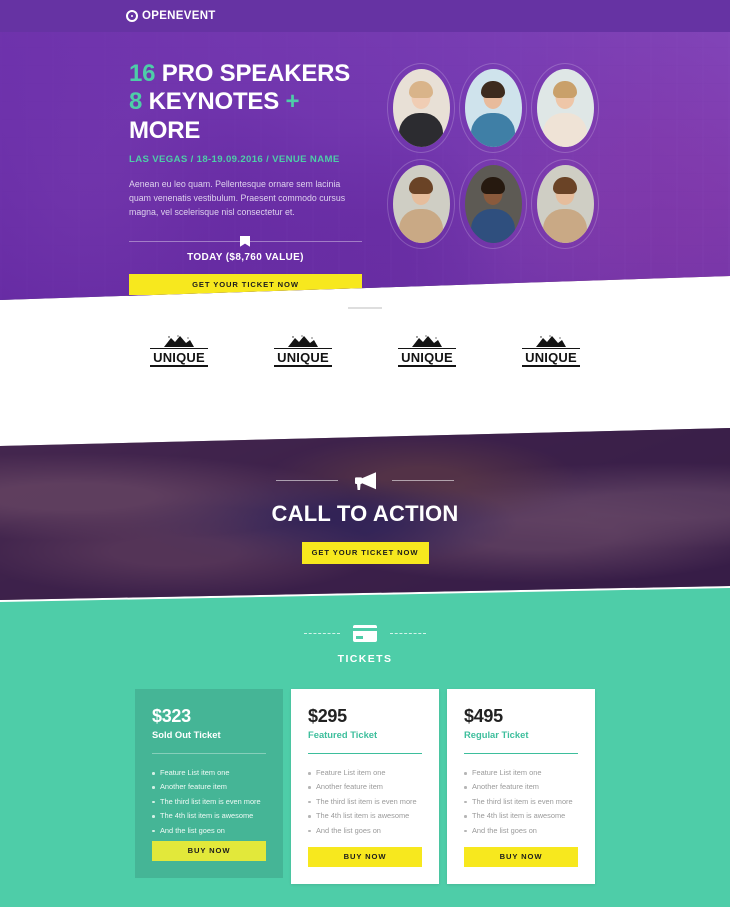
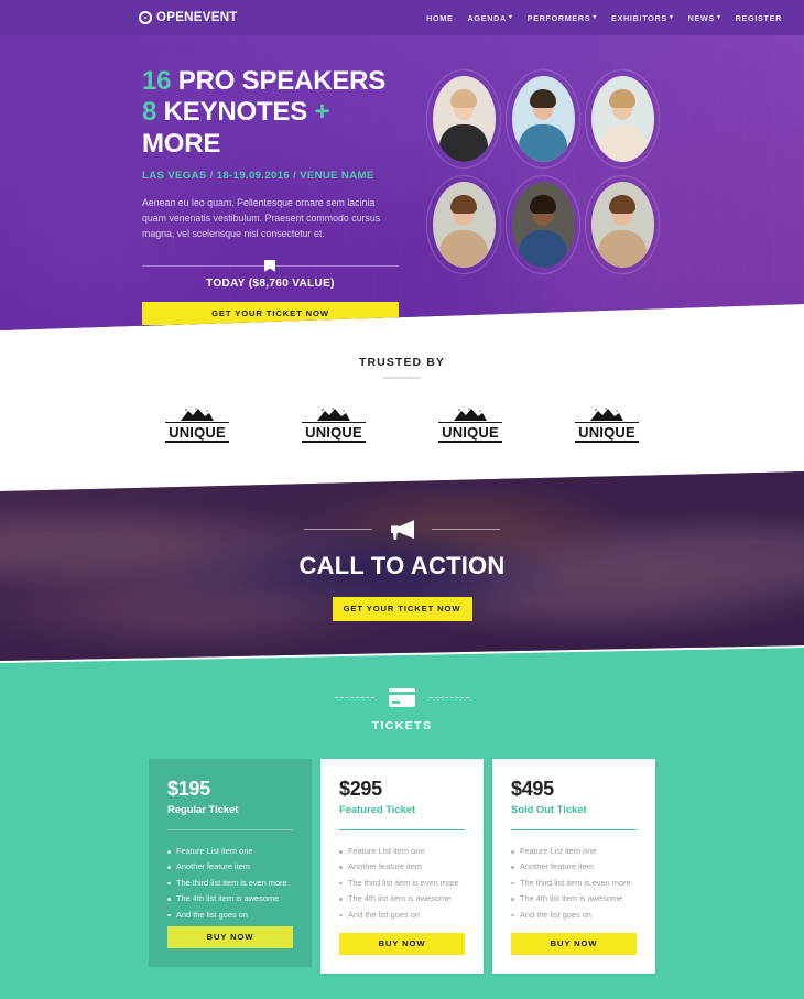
  16 PRO SPEAKERS
  8 KEYNOTES + MORE
  LAS VEGAS / 18-19.09.2016 / VENUE NAME
  Aenean eu leo quam. Pellentesque ornare sem lacinia quam venenatis vestibulum. Praesent commodo cursus magna, vel scelerisque nisl consectetur et.
  TODAY ($8,760 VALUE)
  GET YOUR TICKET NOW
  OPENEVENT
+ HOME
+ AGENDA
+ PERFORMERS
+ EXHIBITORS
+ NEWS
+ REGISTER
+ TRUSTED BY
  UNIQUE
  UNIQUE
  UNIQUE
  UNIQUE
  CALL TO ACTION
  GET YOUR TICKET NOW
  TICKETS
- $323
+ $195
- Sold Out Ticket
+ Regular Ticket
  Feature List item one
  Another feature item
  The third list item is even more
  The 4th list item is awesome
  And the list goes on
  BUY NOW
  $295
  Featured Ticket
  Feature List item one
  Another feature item
  The third list item is even more
  The 4th list item is awesome
  And the list goes on
  BUY NOW
  $495
- Regular Ticket
+ Sold Out Ticket
  Feature List item one
  Another feature item
  The third list item is even more
  The 4th list item is awesome
  And the list goes on
  BUY NOW
